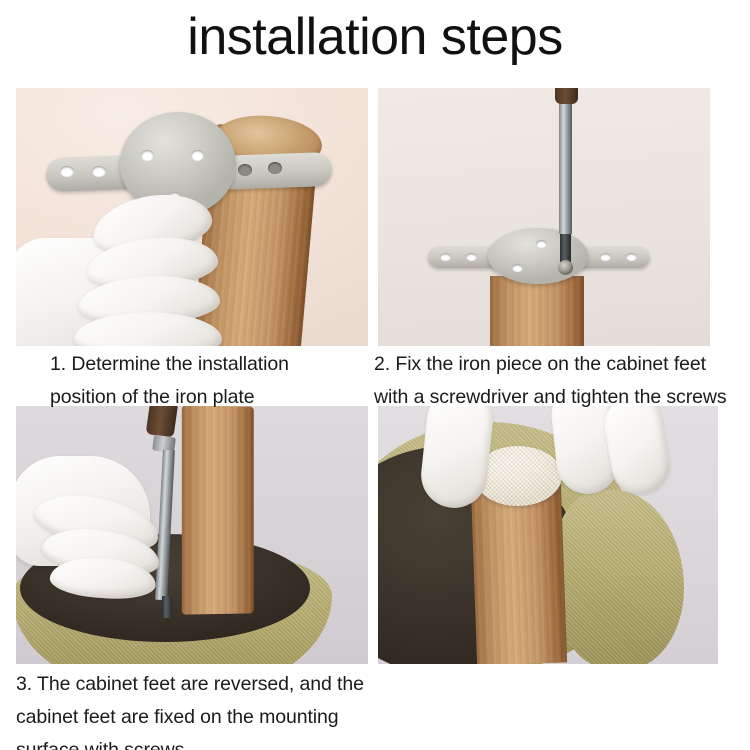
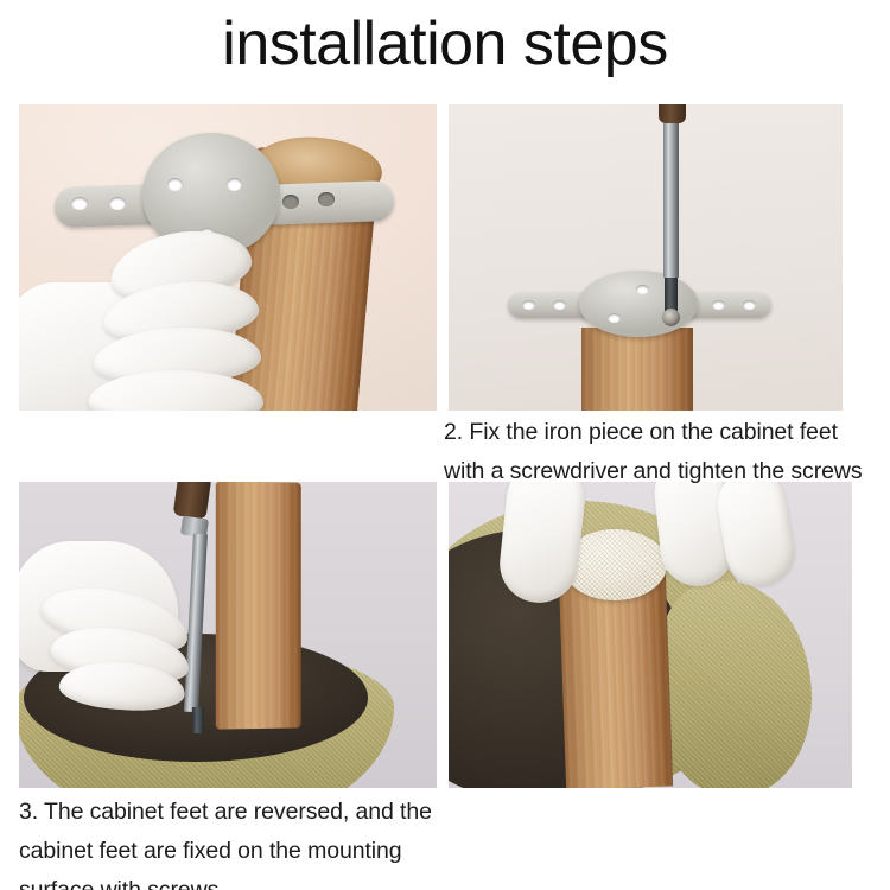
  installation steps
- 1. Determine the installation
- position of the iron plate
  2. Fix the iron piece on the cabinet feet
  with a screwdriver and tighten the screws
  3. The cabinet feet are reversed, and the
  cabinet feet are fixed on the mounting
